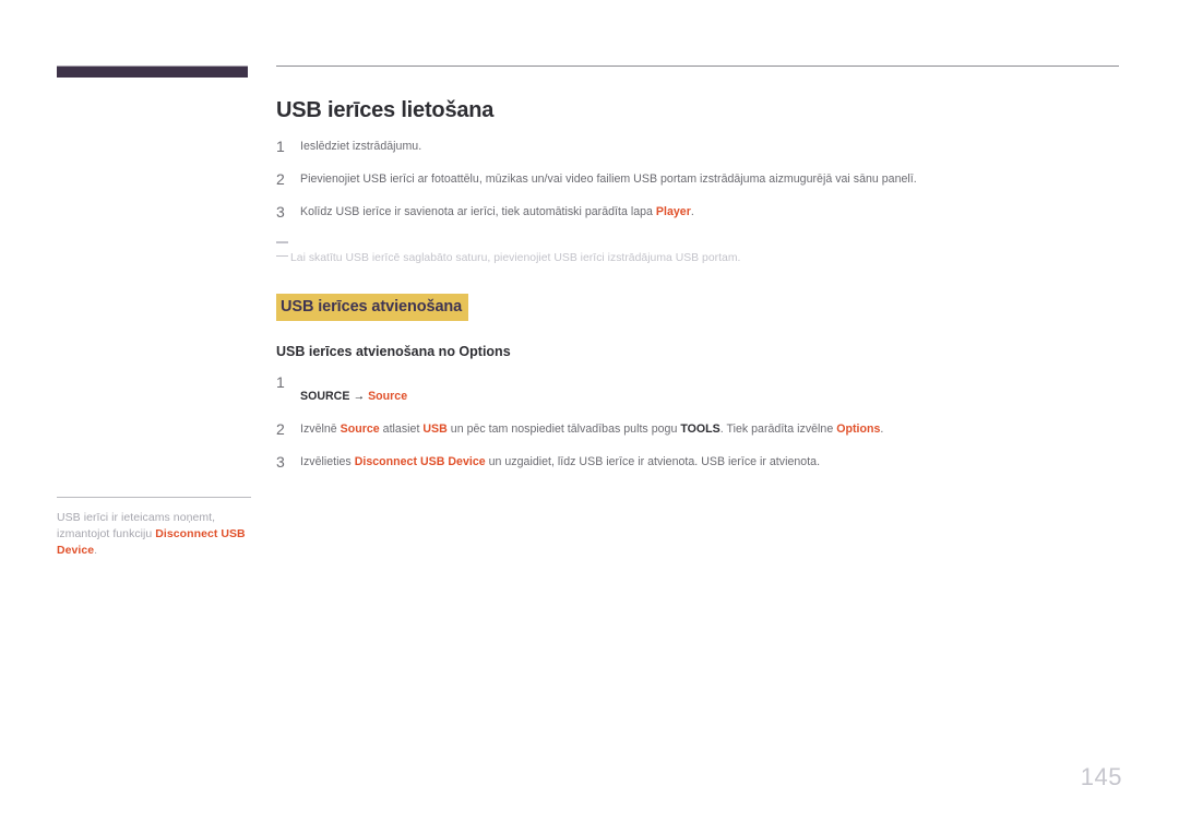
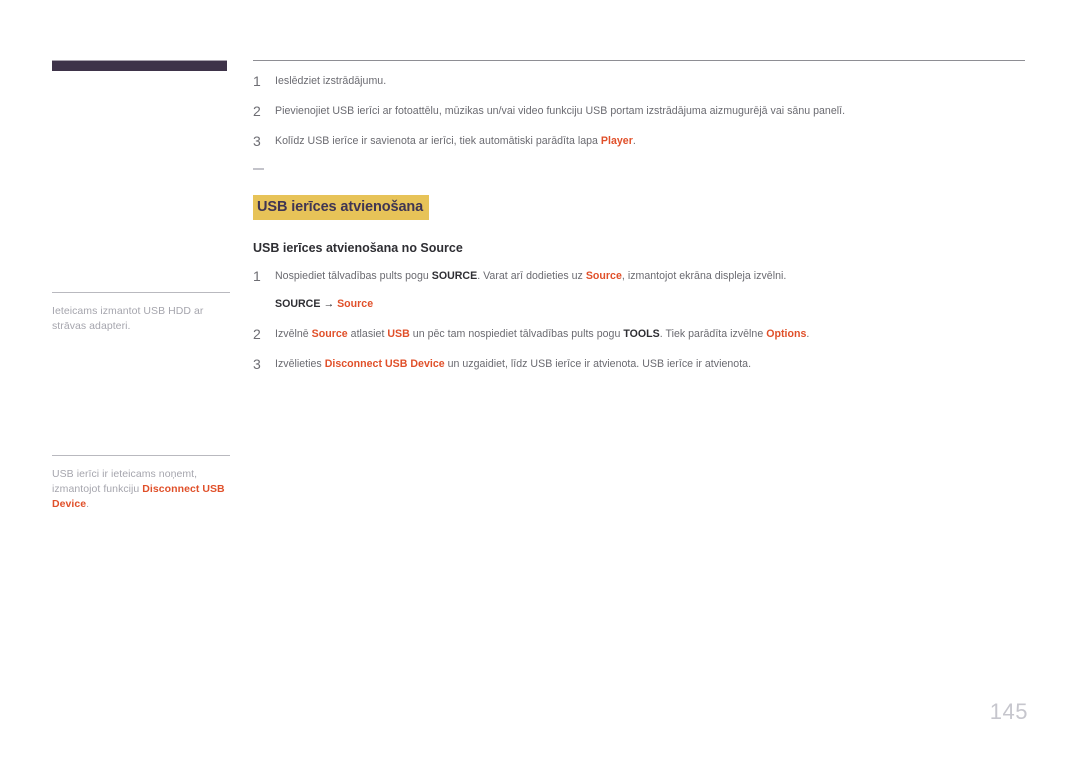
+ Ieteicams izmantot USB HDD ar strāvas adapteri.
  USB ierīci ir ieteicams noņemt, izmantojot funkciju Disconnect USB Device.
- USB ierīces lietošana
  1
  Ieslēdziet izstrādājumu.
  2
- Pievienojiet USB ierīci ar fotoattēlu, mūzikas un/vai video failiem USB portam izstrādājuma aizmugurējā vai sānu panelī.
+ Pievienojiet USB ierīci ar fotoattēlu, mūzikas un/vai video funkciju USB portam izstrādājuma aizmugurējā vai sānu panelī.
  3
  Kolīdz USB ierīce ir savienota ar ierīci, tiek automātiski parādīta lapa Player.
- Lai skatītu USB ierīcē saglabāto saturu, pievienojiet USB ierīci izstrādājuma USB portam.
  USB ierīces atvienošana
- USB ierīces atvienošana no Options
+ USB ierīces atvienošana no Source
  1
+ Nospiediet tālvadības pults pogu SOURCE. Varat arī dodieties uz Source, izmantojot ekrāna displeja izvēlni.
  SOURCE → Source
  2
  Izvēlnē Source atlasiet USB un pēc tam nospiediet tālvadības pults pogu TOOLS. Tiek parādīta izvēlne Options.
  3
  Izvēlieties Disconnect USB Device un uzgaidiet, līdz USB ierīce ir atvienota. USB ierīce ir atvienota.
  145
